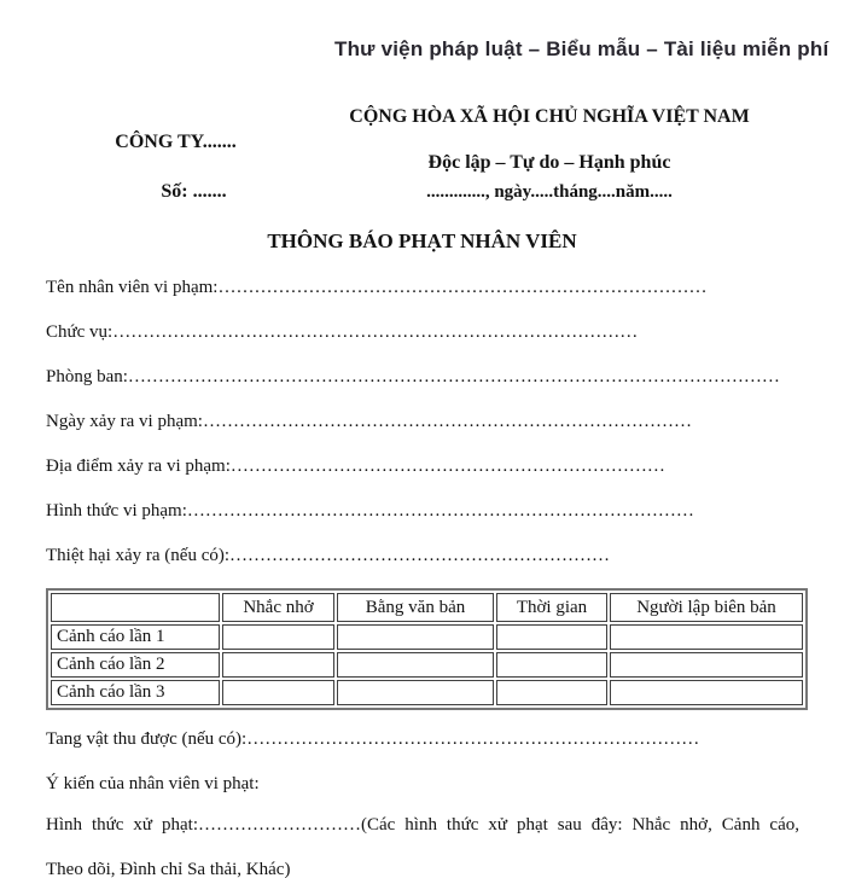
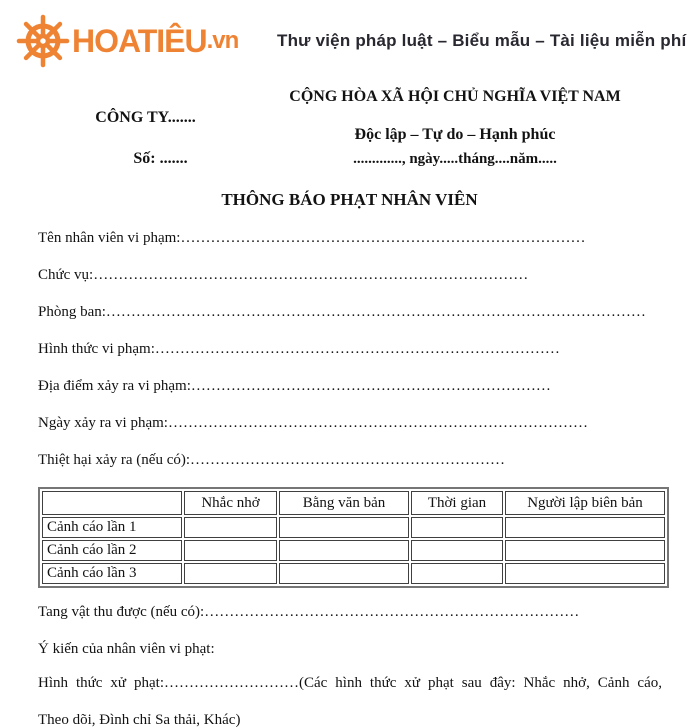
+ HOATIÊU
+ .vn
  Thư viện pháp luật – Biểu mẫu – Tài liệu miễn phí
  CỘNG HÒA XÃ HỘI CHỦ NGHĨA VIỆT NAM
  CÔNG TY.......
  Độc lập – Tự do – Hạnh phúc
  Số: .......
  ............., ngày.....tháng....năm.....
  THÔNG BÁO PHẠT NHÂN VIÊN
  Tên nhân viên vi phạm:………………………………………………………………………
  Chức vụ:……………………………………………………………………………
  Phòng ban:………………………………………………………………………………………………
- Ngày xảy ra vi phạm:………………………………………………………………………
+ Hình thức vi phạm:………………………………………………………………………
  Địa điểm xảy ra vi phạm:………………………………………………………………
- Hình thức vi phạm:…………………………………………………………………………
+ Ngày xảy ra vi phạm:…………………………………………………………………………
  Thiệt hại xảy ra (nếu có):………………………………………………………
  	Nhắc nhở	Bằng văn bản	Thời gian	Người lập biên bản
  Cảnh cáo lần 1
  Cảnh cáo lần 2
  Cảnh cáo lần 3
  Tang vật thu được (nếu có):…………………………………………………………………
  Ý kiến của nhân viên vi phạt:
  Hình thức xử phạt:………………………(Các hình thức xử phạt sau đây: Nhắc nhở, Cảnh cáo,
  Theo dõi, Đình chỉ Sa thải, Khác)
